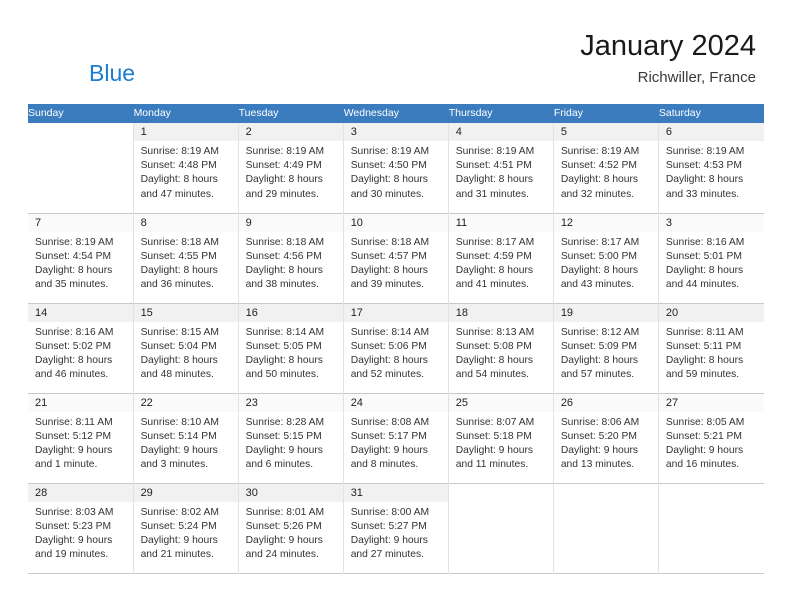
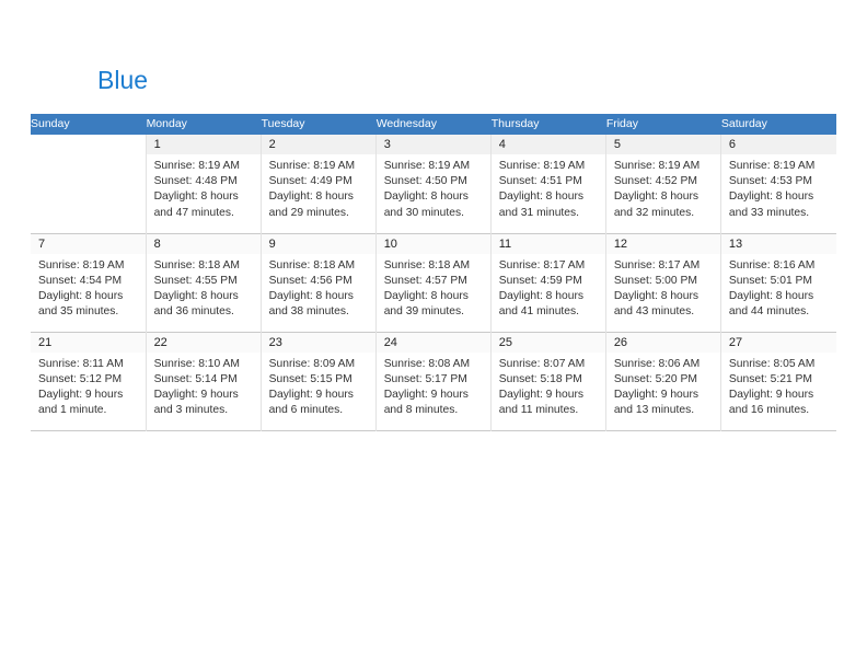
  Blue
- January 2024
- Richwiller, France
  Sunday	Monday	Tuesday	Wednesday	Thursday	Friday	Saturday
  	1Sunrise: 8:19 AMSunset: 4:48 PMDaylight: 8 hoursand 47 minutes.	2Sunrise: 8:19 AMSunset: 4:49 PMDaylight: 8 hoursand 29 minutes.	3Sunrise: 8:19 AMSunset: 4:50 PMDaylight: 8 hoursand 30 minutes.	4Sunrise: 8:19 AMSunset: 4:51 PMDaylight: 8 hoursand 31 minutes.	5Sunrise: 8:19 AMSunset: 4:52 PMDaylight: 8 hoursand 32 minutes.	6Sunrise: 8:19 AMSunset: 4:53 PMDaylight: 8 hoursand 33 minutes.
- 7Sunrise: 8:19 AMSunset: 4:54 PMDaylight: 8 hoursand 35 minutes.	8Sunrise: 8:18 AMSunset: 4:55 PMDaylight: 8 hoursand 36 minutes.	9Sunrise: 8:18 AMSunset: 4:56 PMDaylight: 8 hoursand 38 minutes.	10Sunrise: 8:18 AMSunset: 4:57 PMDaylight: 8 hoursand 39 minutes.	11Sunrise: 8:17 AMSunset: 4:59 PMDaylight: 8 hoursand 41 minutes.	12Sunrise: 8:17 AMSunset: 5:00 PMDaylight: 8 hoursand 43 minutes.	3Sunrise: 8:16 AMSunset: 5:01 PMDaylight: 8 hoursand 44 minutes.
+ 7Sunrise: 8:19 AMSunset: 4:54 PMDaylight: 8 hoursand 35 minutes.	8Sunrise: 8:18 AMSunset: 4:55 PMDaylight: 8 hoursand 36 minutes.	9Sunrise: 8:18 AMSunset: 4:56 PMDaylight: 8 hoursand 38 minutes.	10Sunrise: 8:18 AMSunset: 4:57 PMDaylight: 8 hoursand 39 minutes.	11Sunrise: 8:17 AMSunset: 4:59 PMDaylight: 8 hoursand 41 minutes.	12Sunrise: 8:17 AMSunset: 5:00 PMDaylight: 8 hoursand 43 minutes.	13Sunrise: 8:16 AMSunset: 5:01 PMDaylight: 8 hoursand 44 minutes.
- 14Sunrise: 8:16 AMSunset: 5:02 PMDaylight: 8 hoursand 46 minutes.	15Sunrise: 8:15 AMSunset: 5:04 PMDaylight: 8 hoursand 48 minutes.	16Sunrise: 8:14 AMSunset: 5:05 PMDaylight: 8 hoursand 50 minutes.	17Sunrise: 8:14 AMSunset: 5:06 PMDaylight: 8 hoursand 52 minutes.	18Sunrise: 8:13 AMSunset: 5:08 PMDaylight: 8 hoursand 54 minutes.	19Sunrise: 8:12 AMSunset: 5:09 PMDaylight: 8 hoursand 57 minutes.	20Sunrise: 8:11 AMSunset: 5:11 PMDaylight: 8 hoursand 59 minutes.
- 21Sunrise: 8:11 AMSunset: 5:12 PMDaylight: 9 hoursand 1 minute.	22Sunrise: 8:10 AMSunset: 5:14 PMDaylight: 9 hoursand 3 minutes.	23Sunrise: 8:28 AMSunset: 5:15 PMDaylight: 9 hoursand 6 minutes.	24Sunrise: 8:08 AMSunset: 5:17 PMDaylight: 9 hoursand 8 minutes.	25Sunrise: 8:07 AMSunset: 5:18 PMDaylight: 9 hoursand 11 minutes.	26Sunrise: 8:06 AMSunset: 5:20 PMDaylight: 9 hoursand 13 minutes.	27Sunrise: 8:05 AMSunset: 5:21 PMDaylight: 9 hoursand 16 minutes.
+ 21Sunrise: 8:11 AMSunset: 5:12 PMDaylight: 9 hoursand 1 minute.	22Sunrise: 8:10 AMSunset: 5:14 PMDaylight: 9 hoursand 3 minutes.	23Sunrise: 8:09 AMSunset: 5:15 PMDaylight: 9 hoursand 6 minutes.	24Sunrise: 8:08 AMSunset: 5:17 PMDaylight: 9 hoursand 8 minutes.	25Sunrise: 8:07 AMSunset: 5:18 PMDaylight: 9 hoursand 11 minutes.	26Sunrise: 8:06 AMSunset: 5:20 PMDaylight: 9 hoursand 13 minutes.	27Sunrise: 8:05 AMSunset: 5:21 PMDaylight: 9 hoursand 16 minutes.
- 28Sunrise: 8:03 AMSunset: 5:23 PMDaylight: 9 hoursand 19 minutes.	29Sunrise: 8:02 AMSunset: 5:24 PMDaylight: 9 hoursand 21 minutes.	30Sunrise: 8:01 AMSunset: 5:26 PMDaylight: 9 hoursand 24 minutes.	31Sunrise: 8:00 AMSunset: 5:27 PMDaylight: 9 hoursand 27 minutes.
